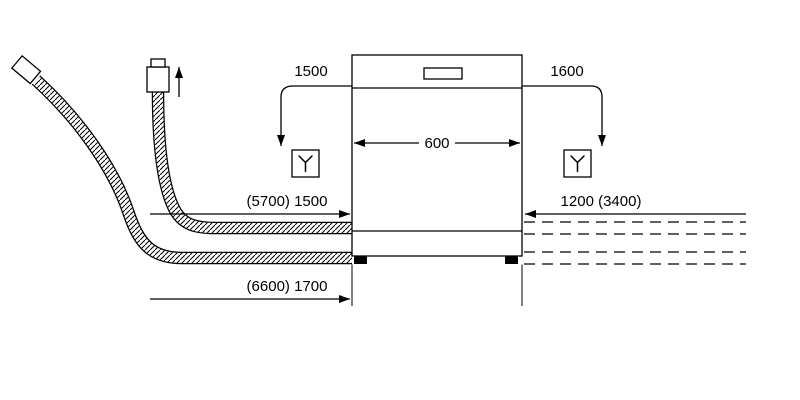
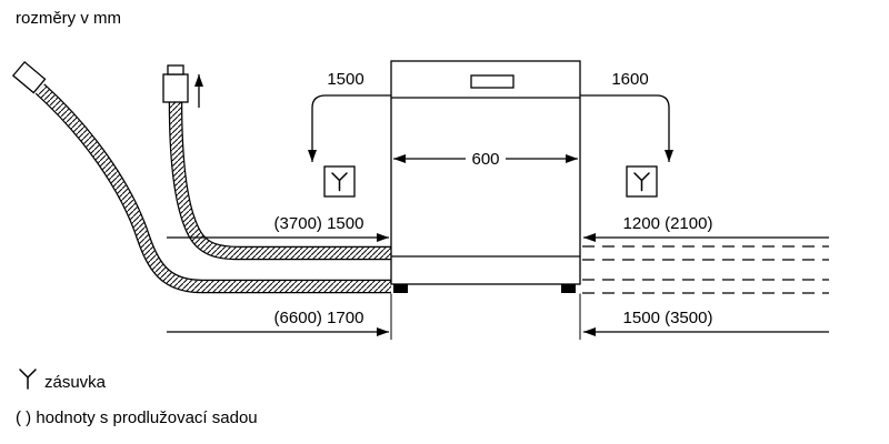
+ rozměry v mm
  600
  1500
  1600
- (5700) 1500
+ (3700) 1500
- 1200 (3400)
+ 1200 (2100)
  (6600) 1700
+ 1500 (3500)
+ zásuvka
+ ( ) hodnoty s prodlužovací sadou
